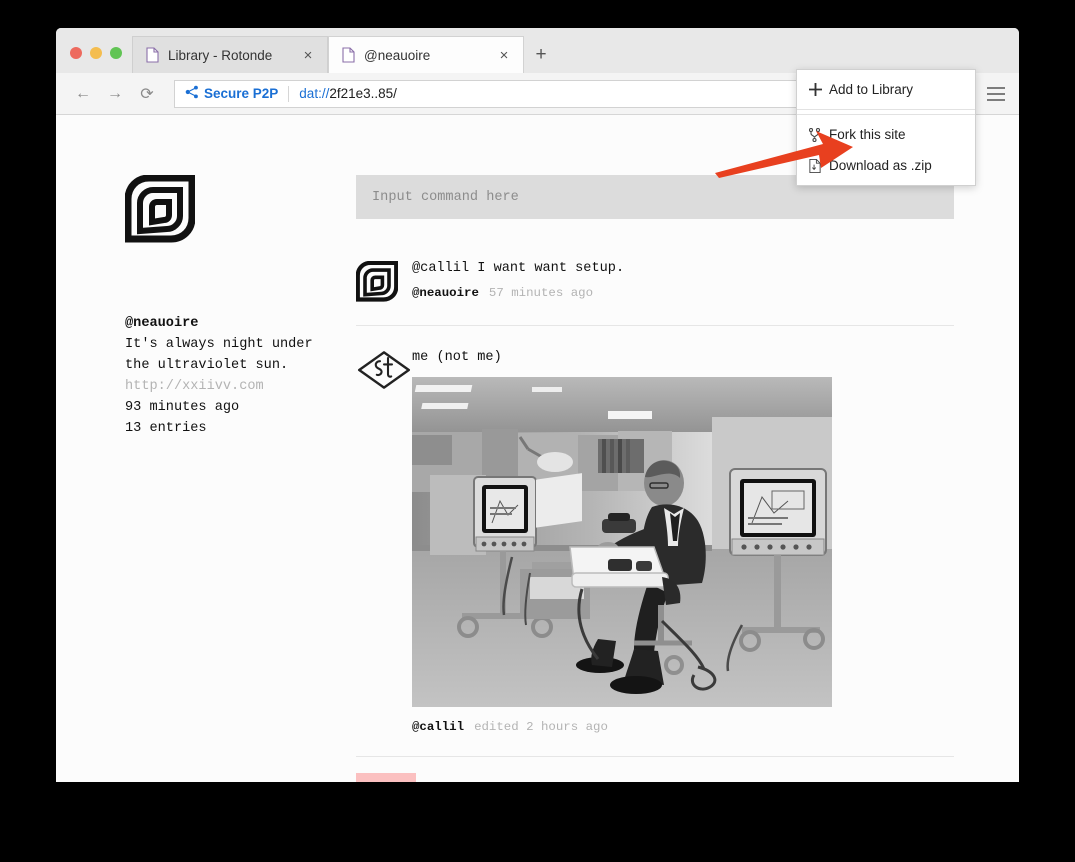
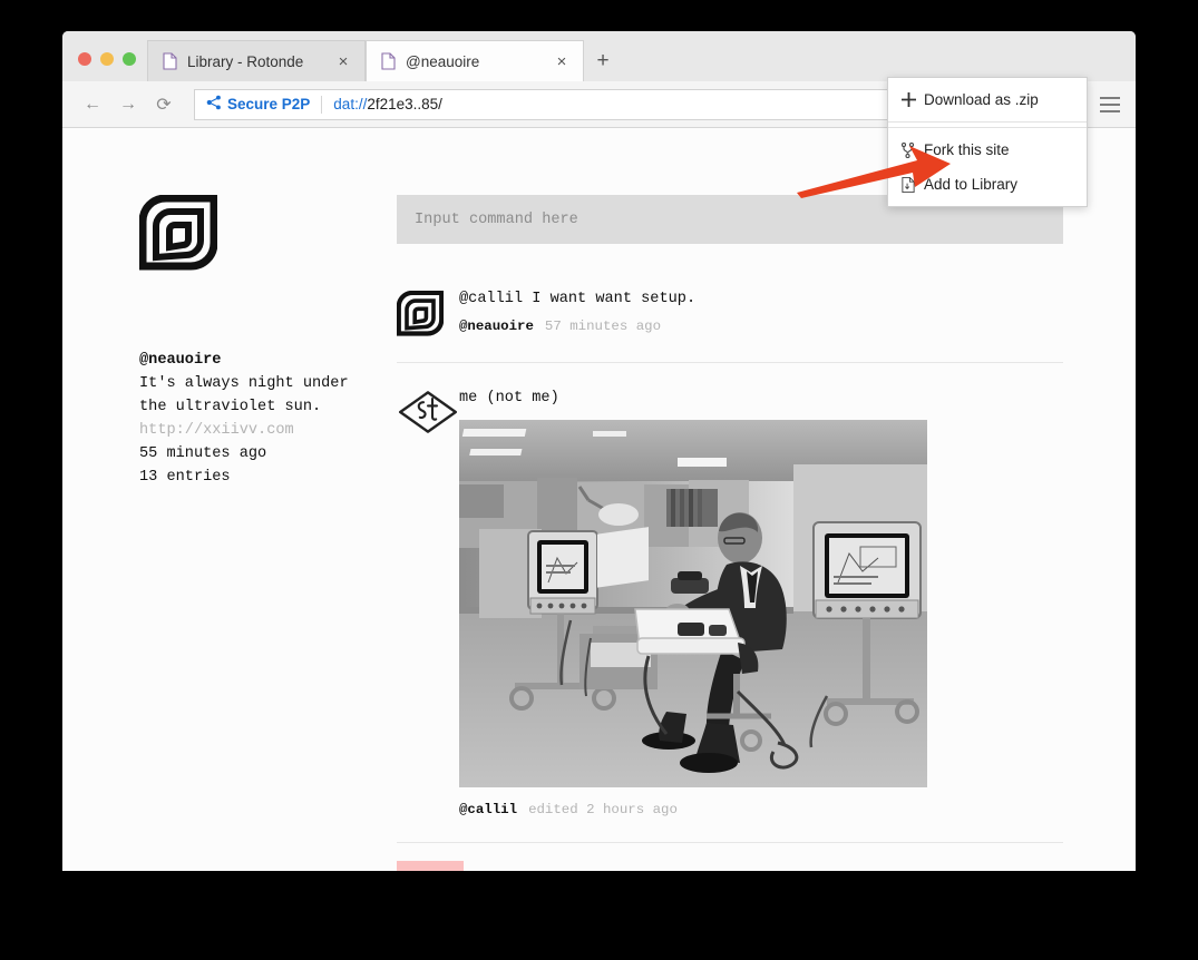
  Library - Rotonde
  ×
  @neauoire
  ×
  +
  ←
  →
  ⟳
  Secure P2P
  dat://
  2f21e3..85/
- Add to Library
+ Download as .zip
  Fork this site
- Download as .zip
+ Add to Library
  @neauoire
  It's always night under
  the ultraviolet sun.
  http://xxiivv.com
- 93 minutes ago
+ 55 minutes ago
  13 entries
  Input command here
  @callil I want want setup.
  @neauoire 57 minutes ago
  me (not me)
  @callil edited 2 hours ago
